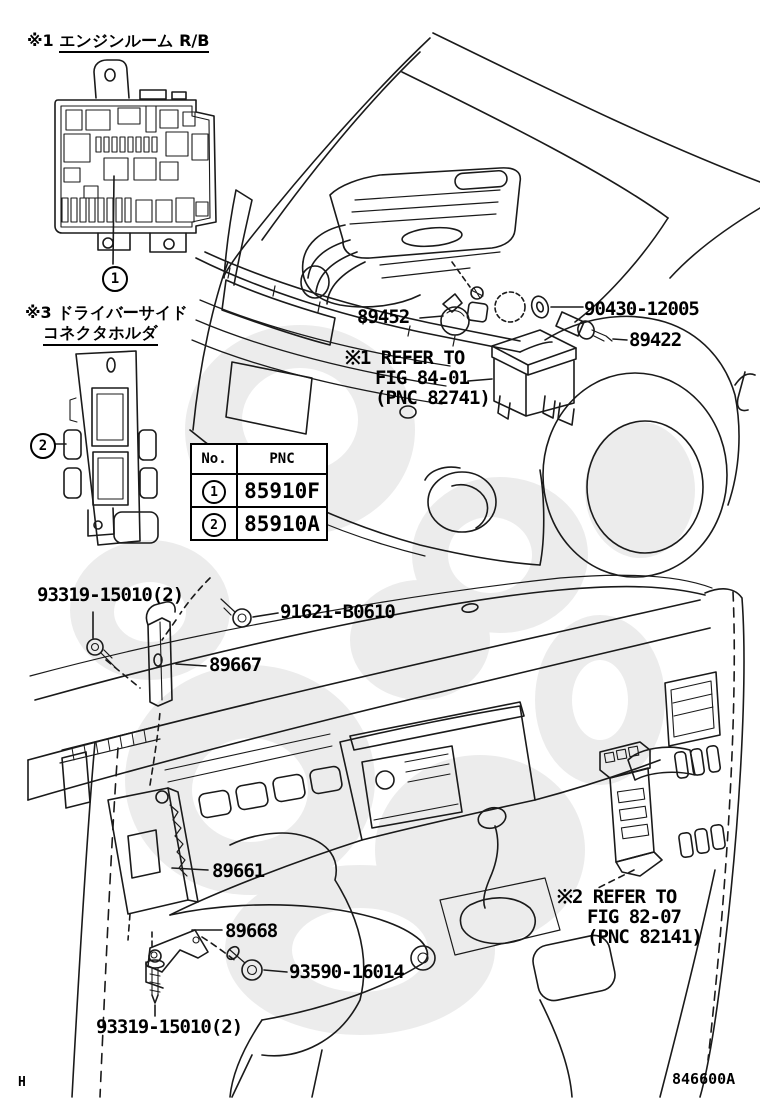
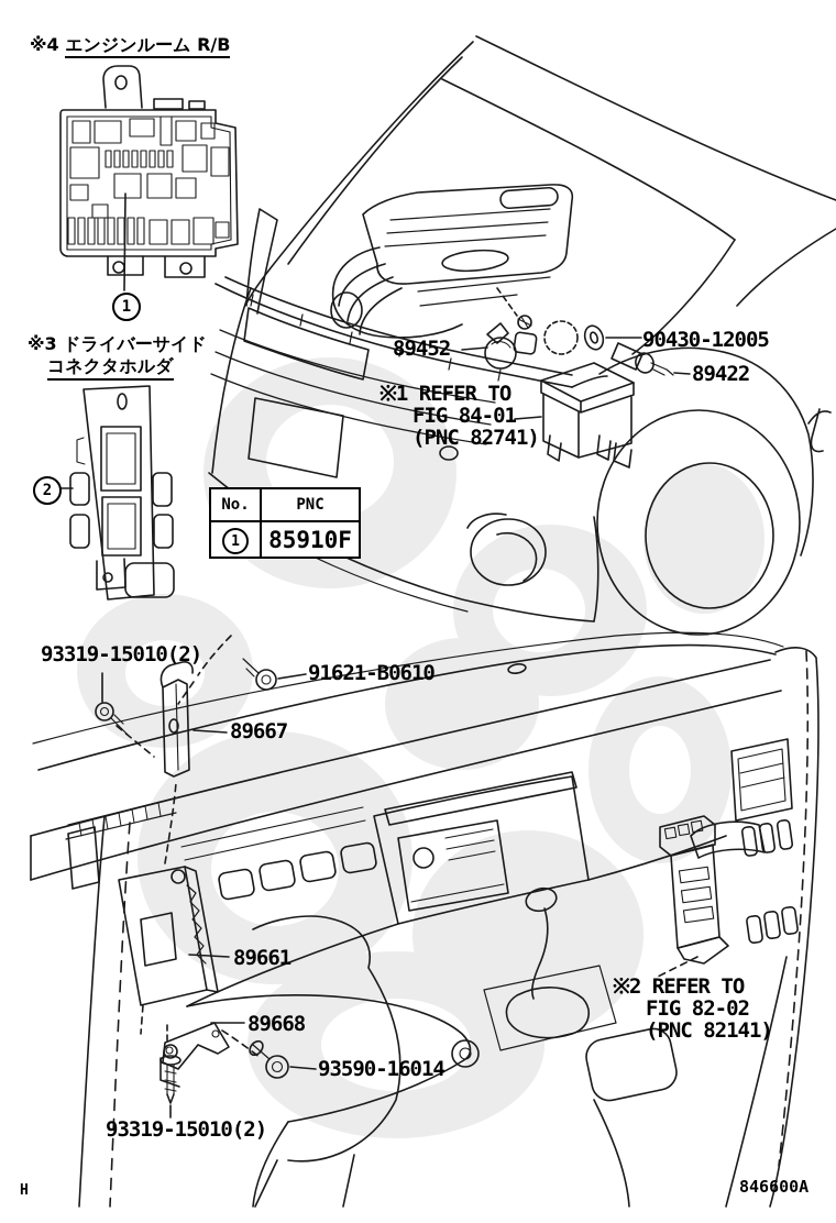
- ※1 エンジンルーム R/B
+ ※4 エンジンルーム R/B
  1
  ※3 ドライバーサイド
  コネクタホルダ
  2
  No.	PNC
  1	85910F
- 2	85910A
  89452
  90430-12005
  89422
  ※1 REFER TO
  FIG 84-01
  (PNC 82741)
  93319-15010(2)
  91621-B0610
  89667
  89661
  89668
  93590-16014
  93319-15010(2)
  ※2 REFER TO
- FIG 82-07
+ FIG 82-02
  (PNC 82141)
  H
  846600A
